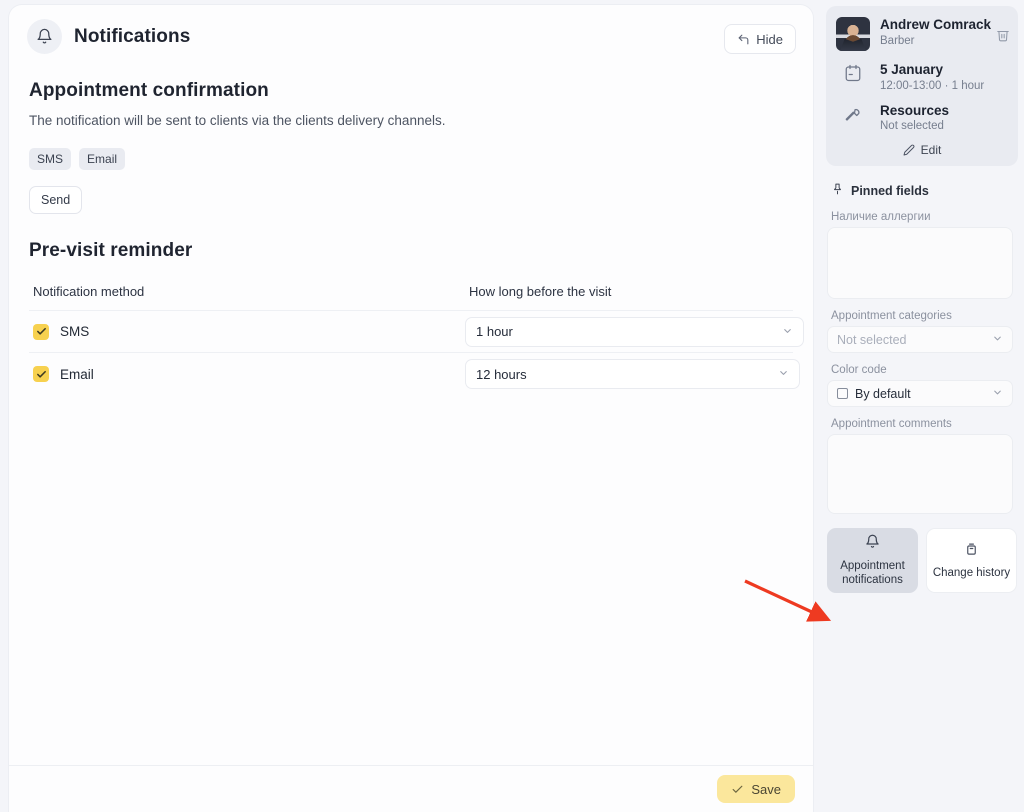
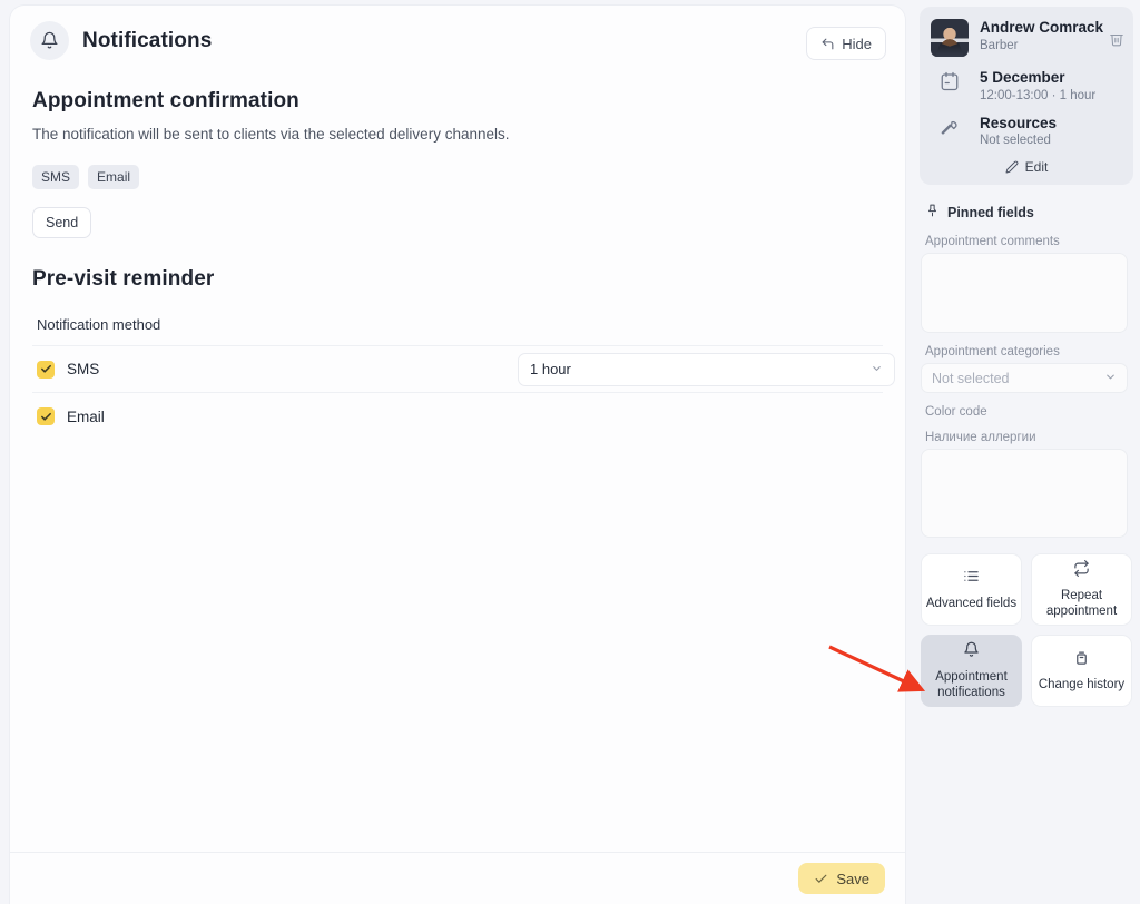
  Notifications
  Hide
  Appointment confirmation
- The notification will be sent to clients via the clients delivery channels.
+ The notification will be sent to clients via the selected delivery channels.
  SMS
  Email
  Send
  Pre-visit reminder
  Notification method
- How long before the visit
  SMS
  1 hour
  Email
- 12 hours
  Save
  Andrew Comrack
  Barber
- 5 January
+ 5 December
  12:00-13:00 · 1 hour
  Resources
  Not selected
  Edit
  Pinned fields
- Наличие аллергии
+ Appointment comments
  Appointment categories
  Not selected
  Color code
- By default
- Appointment comments
+ Наличие аллергии
+ Advanced fields
+ Repeat appointment
  Appointment notifications
  Change history
